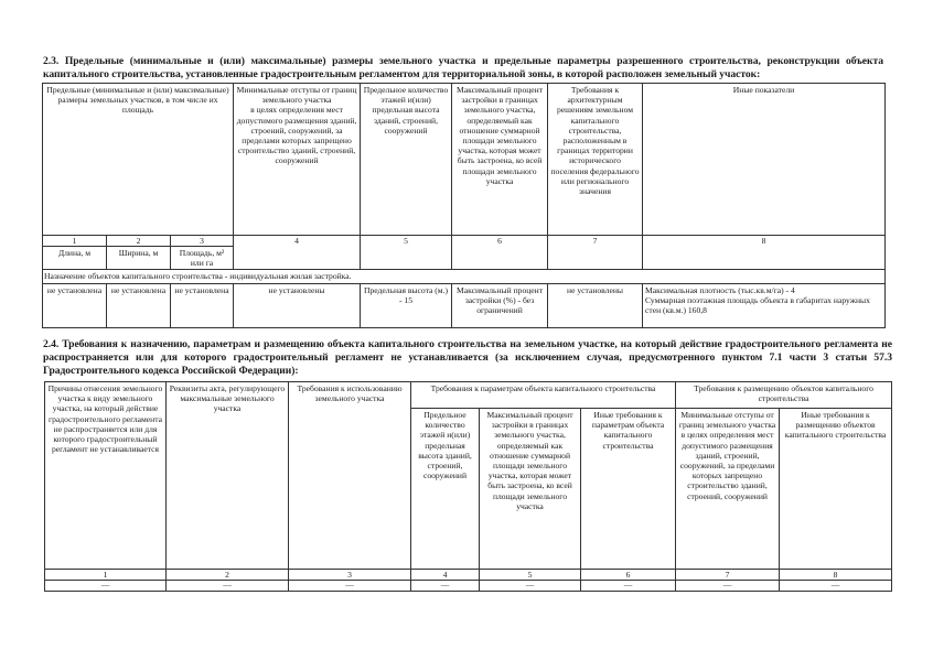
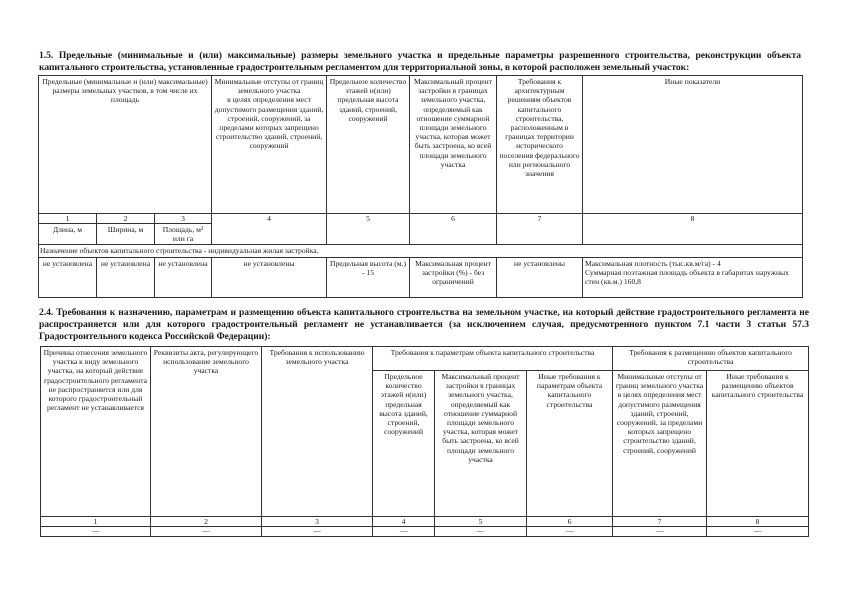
- 2.3. Предельные (минимальные и (или) максимальные) размеры земельного участка и предельные параметры разрешенного строительства, реконструкции объекта капитального строительства, установленные градостроительным регламентом для территориальной зоны, в которой расположен земельный участок:
+ 1.5. Предельные (минимальные и (или) максимальные) размеры земельного участка и предельные параметры разрешенного строительства, реконструкции объекта капитального строительства, установленные градостроительным регламентом для территориальной зоны, в которой расположен земельный участок:
- Предельные (минимальные и (или) максимальные) размеры земельных участков, в том числе их площадь	Минимальные отступы от границ земельного участка в целях определения мест допустимого размещения зданий, строений, сооружений, за пределами которых запрещено строительство зданий, строений, сооружений	Предельное количество этажей и(или) предельная высота зданий, строений, сооружений	Максимальный процент застройки в границах земельного участка, определяемый как отношение суммарной площади земельного участка, которая может быть застроена, ко всей площади земельного участка	Требования к архитектурным решениям земельном капитального строительства, расположенным в границах территории исторического поселения федерального или регионального значения	Иные показатели
+ Предельные (минимальные и (или) максимальные) размеры земельных участков, в том числе их площадь	Минимальные отступы от границ земельного участка в целях определения мест допустимого размещения зданий, строений, сооружений, за пределами которых запрещено строительство зданий, строений, сооружений	Предельное количество этажей и(или) предельная высота зданий, строений, сооружений	Максимальный процент застройки в границах земельного участка, определяемый как отношение суммарной площади земельного участка, которая может быть застроена, ко всей площади земельного участка	Требования к архитектурным решениям объектов капитального строительства, расположенным в границах территории исторического поселения федерального или регионального значения	Иные показатели
  1	2	3	4	5	6	7	8
  Длина, м	Ширина, м	Площадь, м² или га
  Назначение объектов капитального строительства - индивидуальная жилая застройка.
- не установлена	не установлена	не установлена	не установлены	Предельная высота (м.) - 15	Максимальный процент застройки (%) - без ограничений	не установлены	Максимальная плотность (тыс.кв.м/га) - 4 Суммарная поэтажная площадь объекта в габаритах наружных стен (кв.м.) 160,8
+ не установлена	не установлена	не установлена	не установлены	Предельная высота (м.) - 15	Максимальная процент застройки (%) - без ограничений	не установлены	Максимальная плотность (тыс.кв.м/га) - 4 Суммарная поэтажная площадь объекта в габаритах наружных стен (кв.м.) 160,8
  2.4. Требования к назначению, параметрам и размещению объекта капитального строительства на земельном участке, на который действие градостроительного регламента не распространяется или для которого градостроительный регламент не устанавливается (за исключением случая, предусмотренного пунктом 7.1 части 3 статьи 57.3 Градостроительного кодекса Российской Федерации):
- Причины отнесения земельного участка к виду земельного участка, на который действие градостроительного регламента не распространяется или для которого градостроительный регламент не устанавливается	Реквизиты акта, регулирующего максимальные земельного участка	Требования к использованию земельного участка	Требования к параметрам объекта капитального строительства	Требования к размещению объектов капитального строительства
+ Причины отнесения земельного участка к виду земельного участка, на который действие градостроительного регламента не распространяется или для которого градостроительный регламент не устанавливается	Реквизиты акта, регулирующего использование земельного участка	Требования к использованию земельного участка	Требования к параметрам объекта капитального строительства	Требования к размещению объектов капитального строительства
  Предельное количество этажей и(или) предельная высота зданий, строений, сооружений	Максимальный процент застройки в границах земельного участка, определяемый как отношение суммарной площади земельного участка, которая может быть застроена, ко всей площади земельного участка	Иные требования к параметрам объекта капитального строительства	Минимальные отступы от границ земельного участка в целях определения мест допустимого размещения зданий, строений, сооружений, за пределами которых запрещено строительство зданий, строений, сооружений	Иные требования к размещению объектов капитального строительства
  1	2	3	4	5	6	7	8
  —	—	—	—	—	—	—	—
